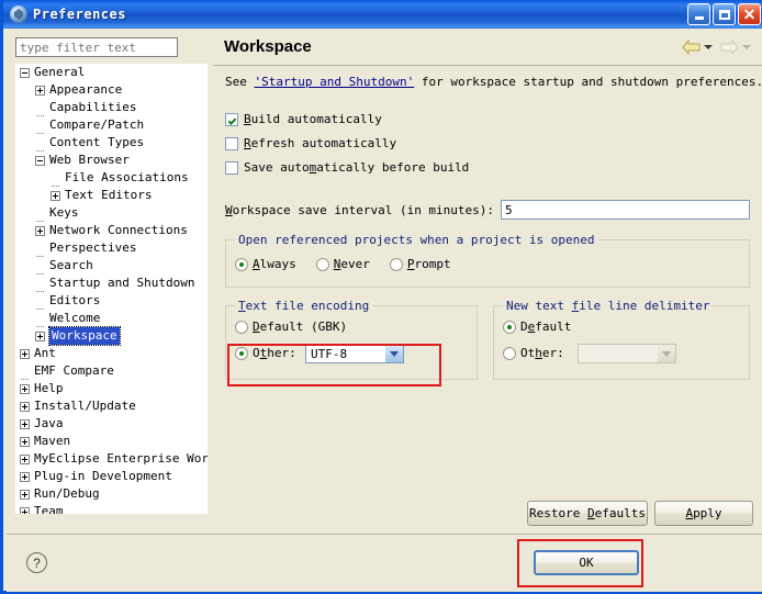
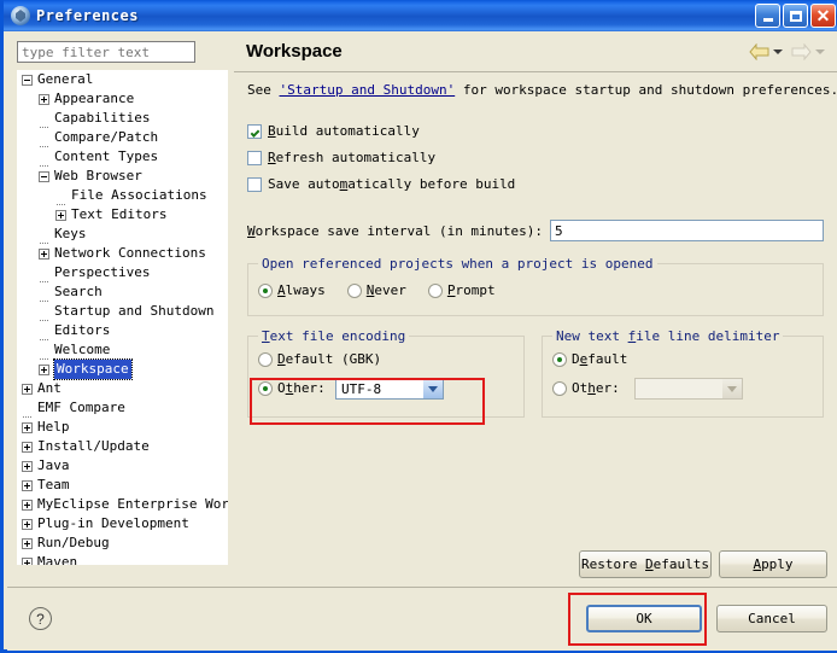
  Preferences
  ✕
  type filter text
  General
  Appearance
  Capabilities
  Compare/Patch
  Content Types
  Web Browser
  File Associations
  Text Editors
  Keys
  Network Connections
  Perspectives
  Search
  Startup and Shutdown
  Editors
  Welcome
  Workspace
  Ant
  EMF Compare
  Help
  Install/Update
  Java
- Maven
+ Team
  MyEclipse Enterprise Wor
  Plug-in Development
  Run/Debug
- Team
+ Maven
  Workspace
  See 'Startup and Shutdown' for workspace startup and shutdown preferences.
  Build automatically
  Refresh automatically
  Save automatically before build
  Workspace save interval (in minutes):
  5
  Open referenced projects when a project is opened
  Always
  Never
  Prompt
  Text file encoding
  Default (GBK)
  Other:
  UTF-8
  New text file line delimiter
  Default
  Other:
  Restore Defaults
  Apply
  ?
  OK
+ Cancel
